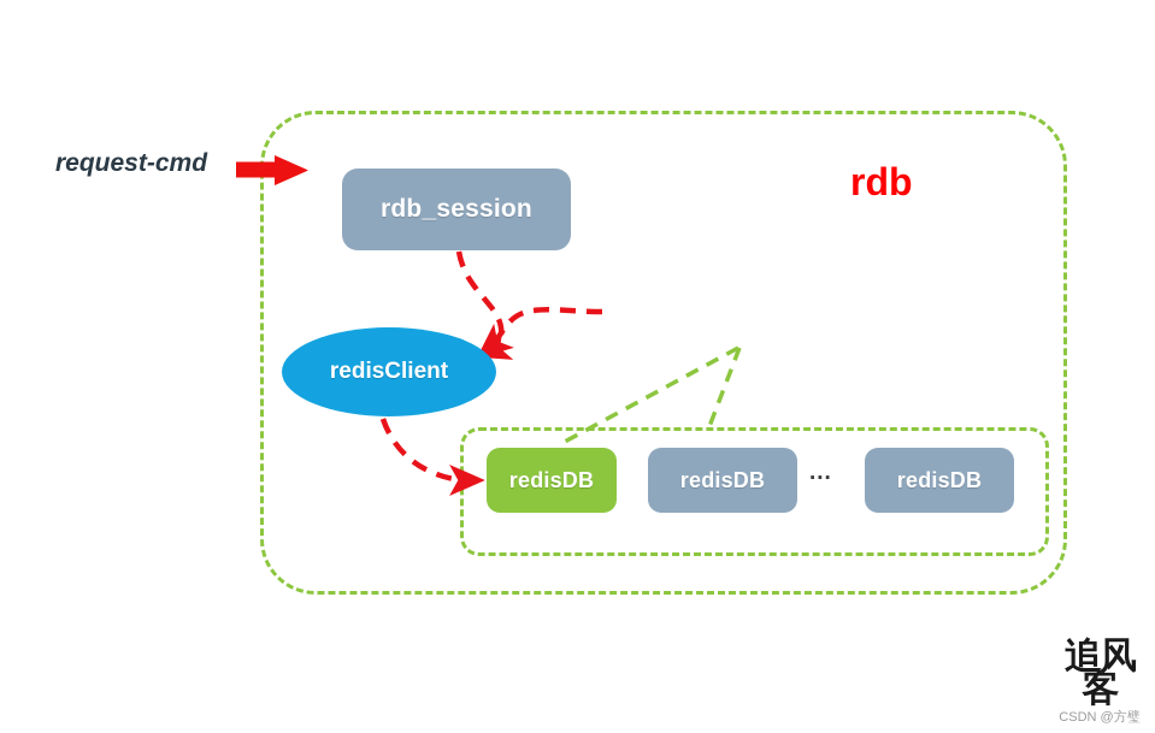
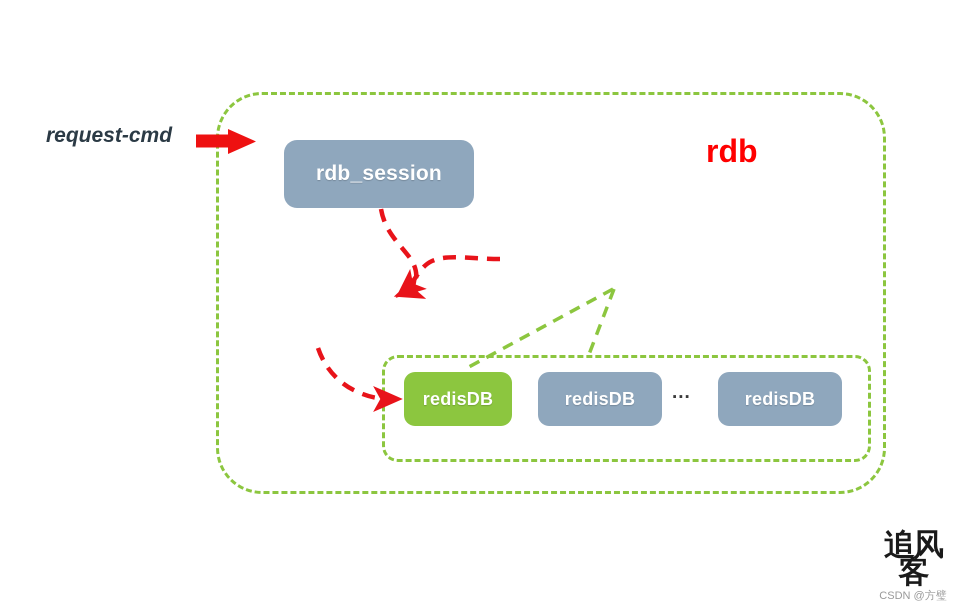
  rdb_session
- redisClient
  redisDB
  redisDB
  redisDB
  request-cmd
  rdb
  ...
  追风客
  CSDN @方璧
